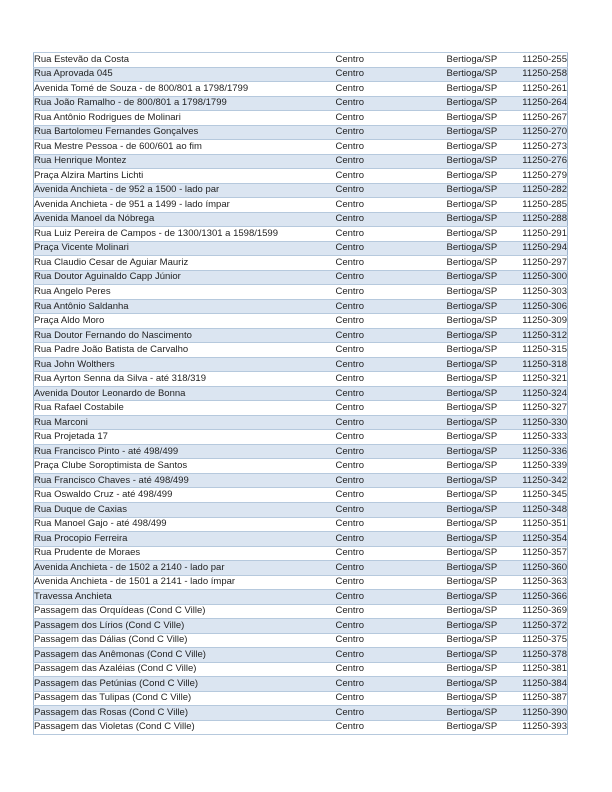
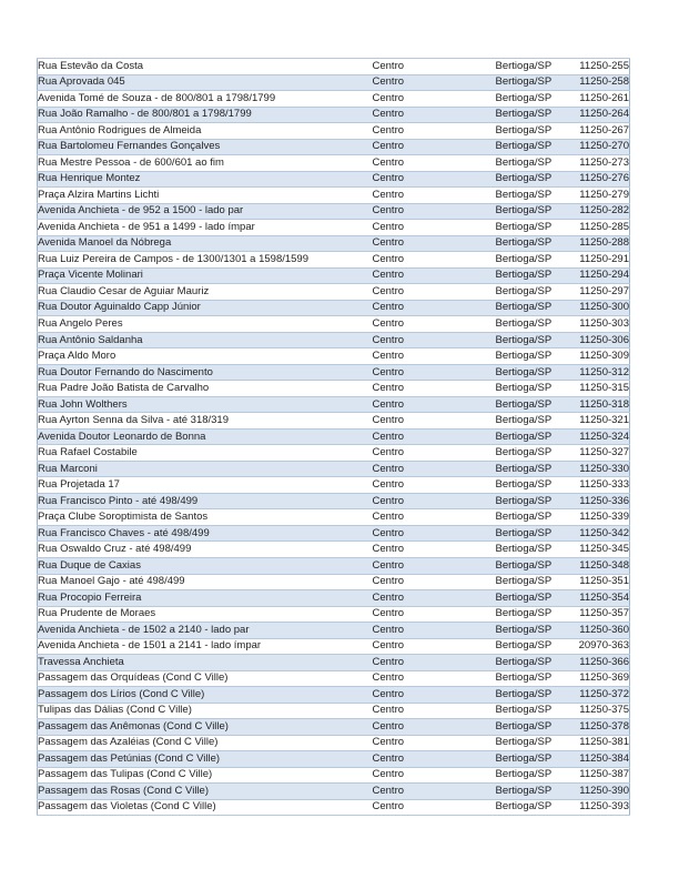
  Rua Estevão da Costa	Centro	Bertioga/SP	11250-255
  Rua Aprovada 045	Centro	Bertioga/SP	11250-258
  Avenida Tomé de Souza - de 800/801 a 1798/1799	Centro	Bertioga/SP	11250-261
  Rua João Ramalho - de 800/801 a 1798/1799	Centro	Bertioga/SP	11250-264
- Rua Antônio Rodrigues de Molinari	Centro	Bertioga/SP	11250-267
+ Rua Antônio Rodrigues de Almeida	Centro	Bertioga/SP	11250-267
  Rua Bartolomeu Fernandes Gonçalves	Centro	Bertioga/SP	11250-270
  Rua Mestre Pessoa - de 600/601 ao fim	Centro	Bertioga/SP	11250-273
  Rua Henrique Montez	Centro	Bertioga/SP	11250-276
  Praça Alzira Martins Lichti	Centro	Bertioga/SP	11250-279
  Avenida Anchieta - de 952 a 1500 - lado par	Centro	Bertioga/SP	11250-282
  Avenida Anchieta - de 951 a 1499 - lado ímpar	Centro	Bertioga/SP	11250-285
  Avenida Manoel da Nóbrega	Centro	Bertioga/SP	11250-288
  Rua Luiz Pereira de Campos - de 1300/1301 a 1598/1599	Centro	Bertioga/SP	11250-291
  Praça Vicente Molinari	Centro	Bertioga/SP	11250-294
  Rua Claudio Cesar de Aguiar Mauriz	Centro	Bertioga/SP	11250-297
  Rua Doutor Aguinaldo Capp Júnior	Centro	Bertioga/SP	11250-300
  Rua Angelo Peres	Centro	Bertioga/SP	11250-303
  Rua Antônio Saldanha	Centro	Bertioga/SP	11250-306
  Praça Aldo Moro	Centro	Bertioga/SP	11250-309
  Rua Doutor Fernando do Nascimento	Centro	Bertioga/SP	11250-312
  Rua Padre João Batista de Carvalho	Centro	Bertioga/SP	11250-315
  Rua John Wolthers	Centro	Bertioga/SP	11250-318
  Rua Ayrton Senna da Silva - até 318/319	Centro	Bertioga/SP	11250-321
  Avenida Doutor Leonardo de Bonna	Centro	Bertioga/SP	11250-324
  Rua Rafael Costabile	Centro	Bertioga/SP	11250-327
  Rua Marconi	Centro	Bertioga/SP	11250-330
  Rua Projetada 17	Centro	Bertioga/SP	11250-333
  Rua Francisco Pinto - até 498/499	Centro	Bertioga/SP	11250-336
  Praça Clube Soroptimista de Santos	Centro	Bertioga/SP	11250-339
  Rua Francisco Chaves - até 498/499	Centro	Bertioga/SP	11250-342
  Rua Oswaldo Cruz - até 498/499	Centro	Bertioga/SP	11250-345
  Rua Duque de Caxias	Centro	Bertioga/SP	11250-348
  Rua Manoel Gajo - até 498/499	Centro	Bertioga/SP	11250-351
  Rua Procopio Ferreira	Centro	Bertioga/SP	11250-354
  Rua Prudente de Moraes	Centro	Bertioga/SP	11250-357
  Avenida Anchieta - de 1502 a 2140 - lado par	Centro	Bertioga/SP	11250-360
- Avenida Anchieta - de 1501 a 2141 - lado ímpar	Centro	Bertioga/SP	11250-363
+ Avenida Anchieta - de 1501 a 2141 - lado ímpar	Centro	Bertioga/SP	20970-363
  Travessa Anchieta	Centro	Bertioga/SP	11250-366
  Passagem das Orquídeas (Cond C Ville)	Centro	Bertioga/SP	11250-369
  Passagem dos Lírios (Cond C Ville)	Centro	Bertioga/SP	11250-372
- Passagem das Dálias (Cond C Ville)	Centro	Bertioga/SP	11250-375
+ Tulipas das Dálias (Cond C Ville)	Centro	Bertioga/SP	11250-375
  Passagem das Anêmonas (Cond C Ville)	Centro	Bertioga/SP	11250-378
  Passagem das Azaléias (Cond C Ville)	Centro	Bertioga/SP	11250-381
  Passagem das Petúnias (Cond C Ville)	Centro	Bertioga/SP	11250-384
  Passagem das Tulipas (Cond C Ville)	Centro	Bertioga/SP	11250-387
  Passagem das Rosas (Cond C Ville)	Centro	Bertioga/SP	11250-390
  Passagem das Violetas (Cond C Ville)	Centro	Bertioga/SP	11250-393
